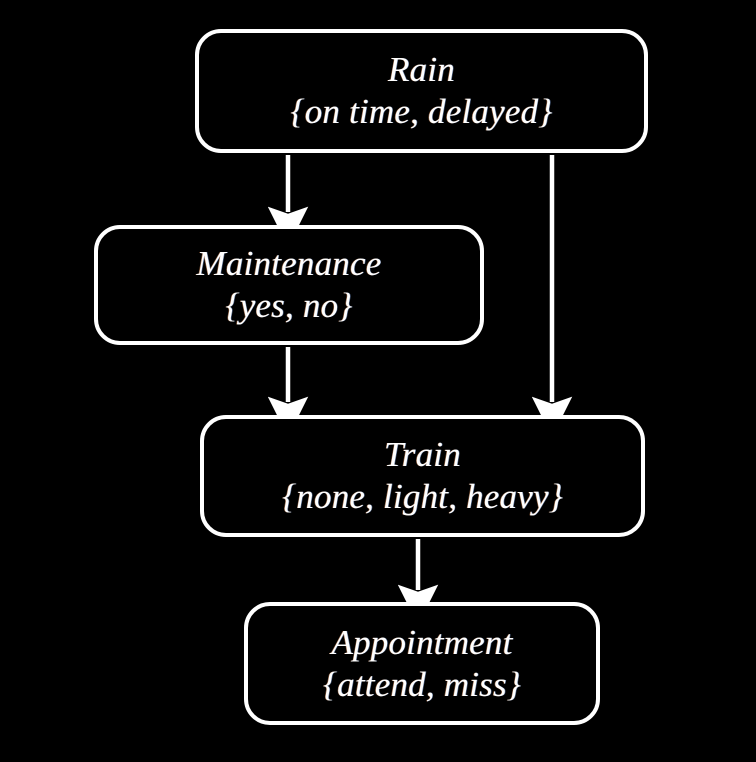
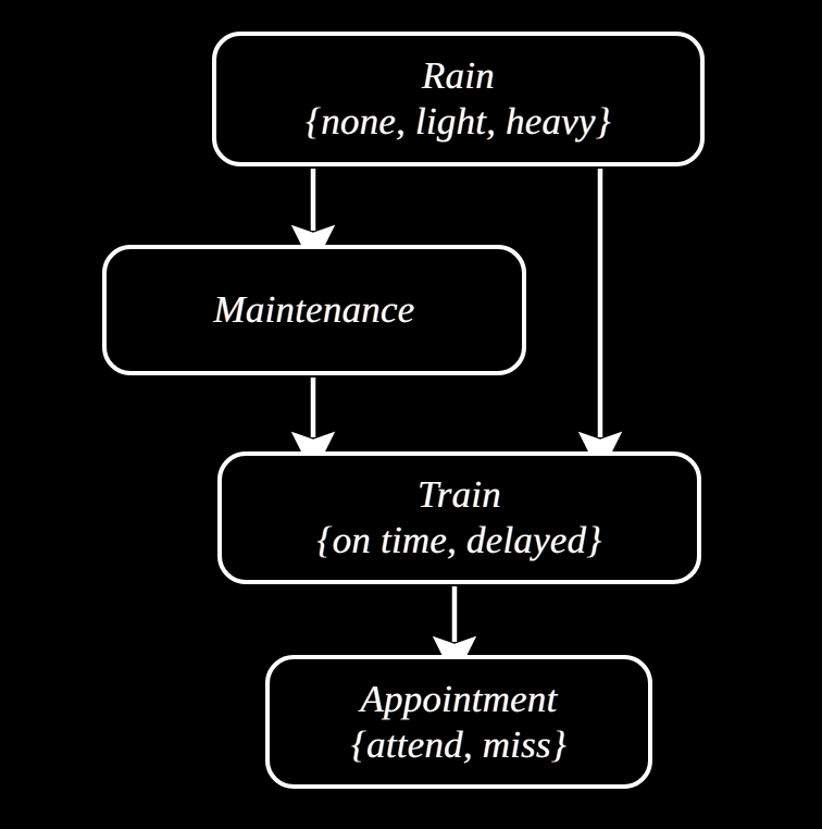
  Rain
- {on time, delayed}
+ {none, light, heavy}
  Maintenance
- {yes, no}
  Train
- {none, light, heavy}
+ {on time, delayed}
  Appointment
  {attend, miss}
